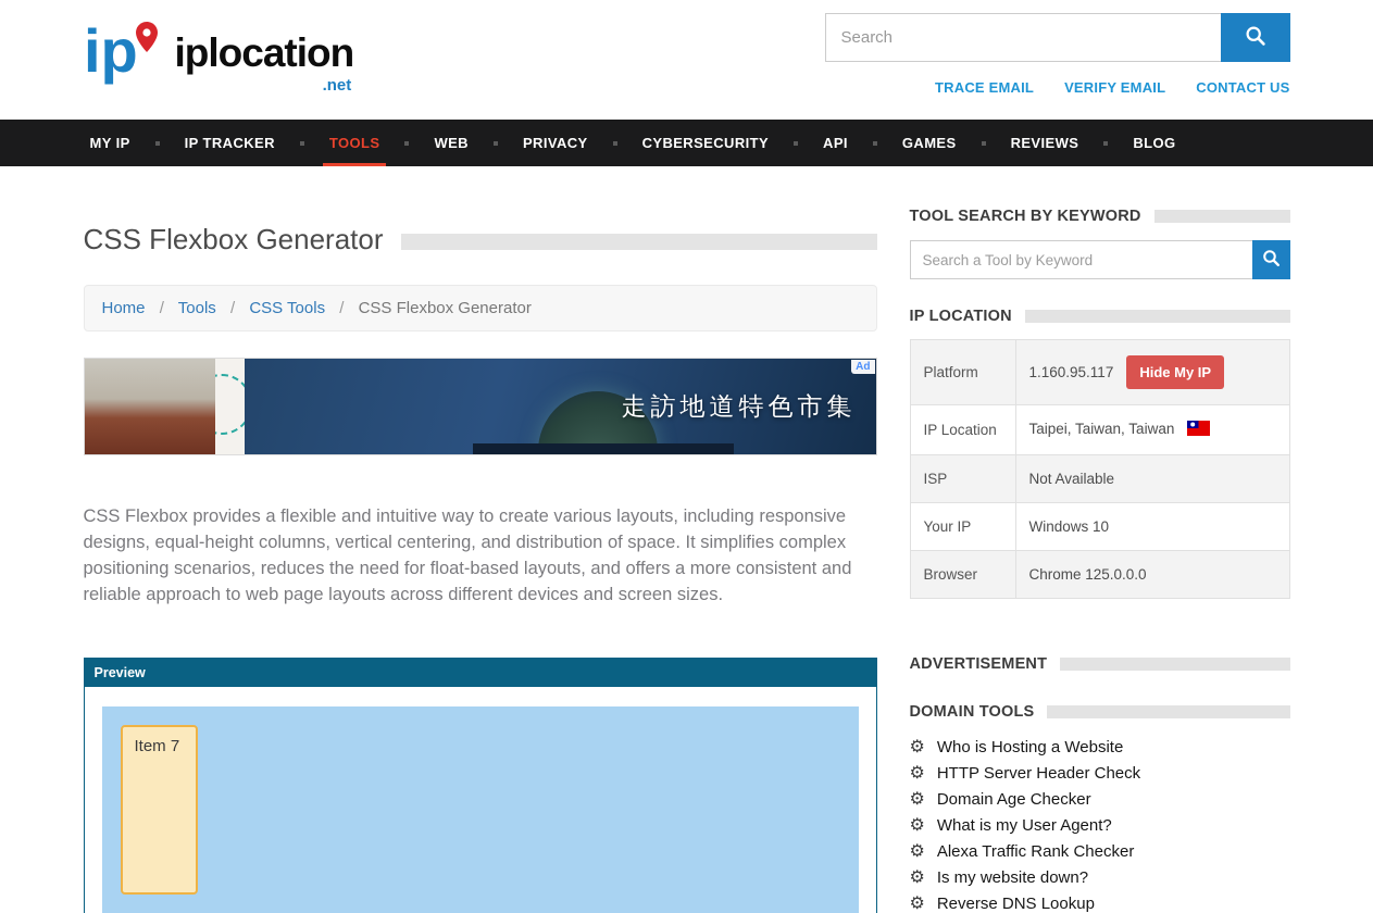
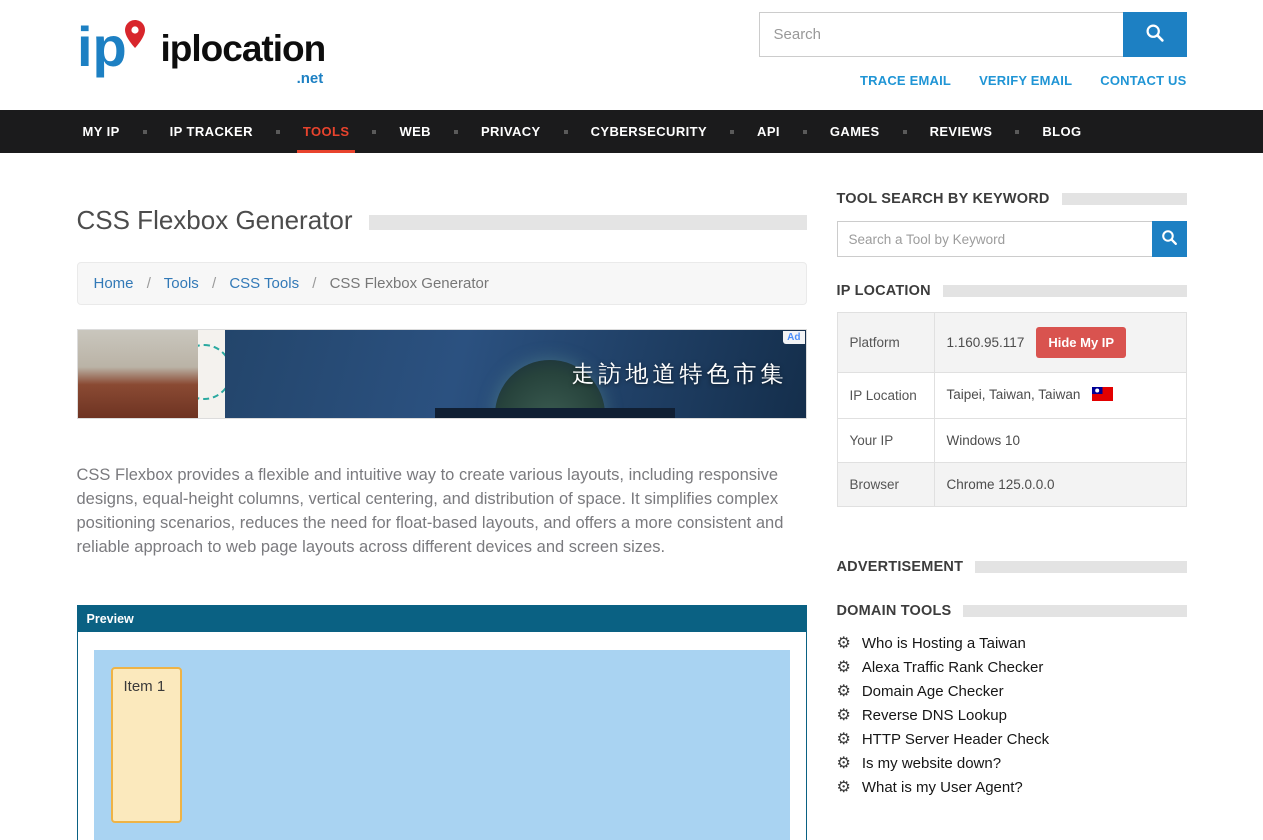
  ip
  iplocation
  .net
  Search
  TRACE EMAIL
  VERIFY EMAIL
  CONTACT US
  MY IP
  IP TRACKER
  TOOLS
  WEB
  PRIVACY
  CYBERSECURITY
  API
  GAMES
  REVIEWS
  BLOG
  CSS Flexbox Generator
  Home / Tools / CSS Tools / CSS Flexbox Generator
  走訪地道特色市集
  Ad
  CSS Flexbox provides a flexible and intuitive way to create various layouts, including responsive designs, equal-height columns, vertical centering, and distribution of space. It simplifies complex positioning scenarios, reduces the need for float-based layouts, and offers a more consistent and reliable approach to web page layouts across different devices and screen sizes.
  Preview
- Item 7
+ Item 1
  TOOL SEARCH BY KEYWORD
  Search a Tool by Keyword
  IP LOCATION
  Platform	1.160.95.117 Hide My IP
  IP Location	Taipei, Taiwan, Taiwan
- ISP	Not Available
  Your IP	Windows 10
  Browser	Chrome 125.0.0.0
  ADVERTISEMENT
  DOMAIN TOOLS
  ⚙
- Who is Hosting a Website
+ Who is Hosting a Taiwan
  ⚙
- HTTP Server Header Check
+ Alexa Traffic Rank Checker
  ⚙
  Domain Age Checker
  ⚙
- What is my User Agent?
+ Reverse DNS Lookup
  ⚙
- Alexa Traffic Rank Checker
+ HTTP Server Header Check
  ⚙
  Is my website down?
  ⚙
- Reverse DNS Lookup
+ What is my User Agent?
